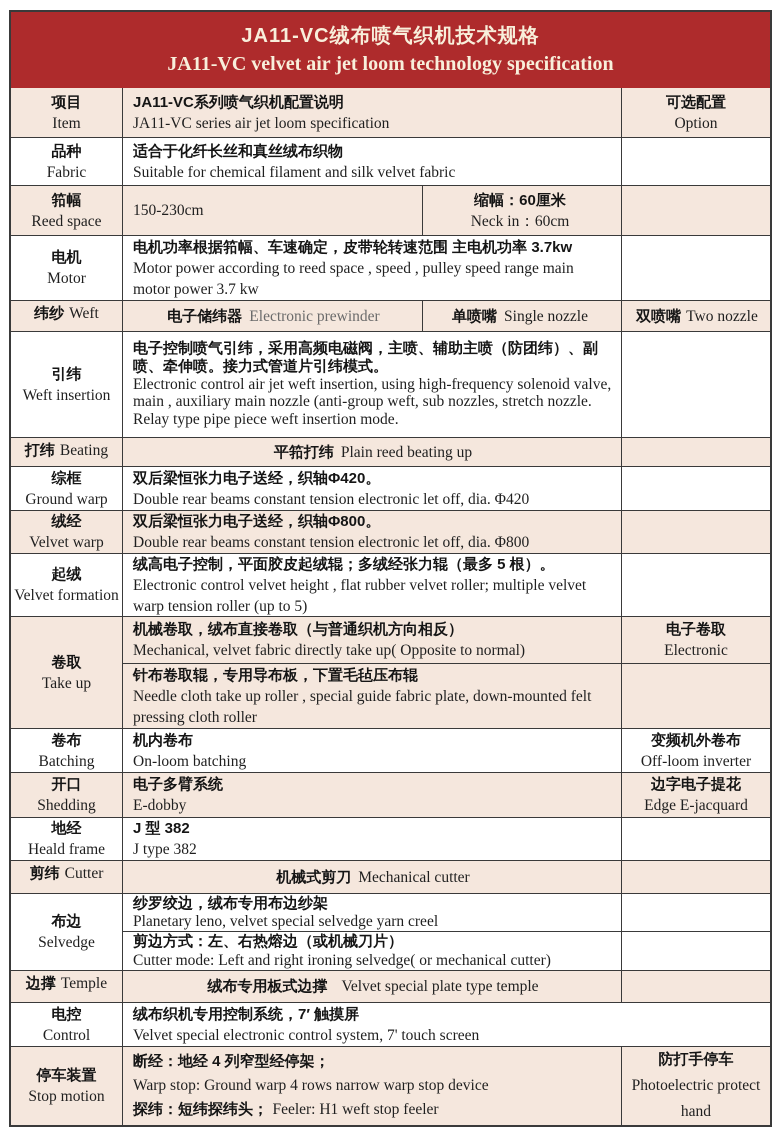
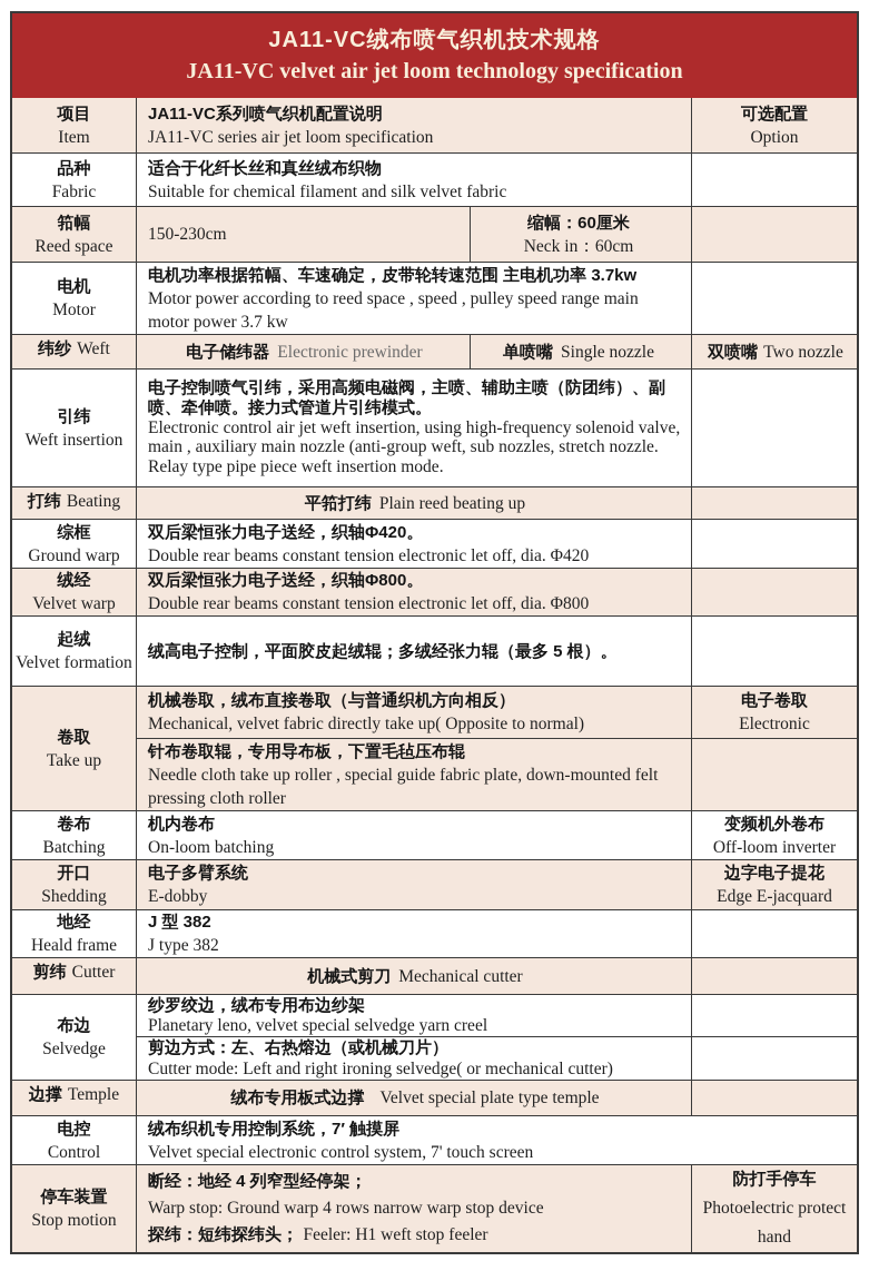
  JA11-VC绒布喷气织机技术规格
  JA11-VC velvet air jet loom technology specification
  项目
  Item
  JA11-VC系列喷气织机配置说明
  JA11-VC series air jet loom specification
  可选配置
  Option
  品种
  Fabric
  适合于化纤长丝和真丝绒布织物
  Suitable for chemical filament and silk velvet fabric
  筘幅
  Reed space
  150-230cm
  缩幅：60厘米
  Neck in：60cm
  电机
  Motor
  电机功率根据筘幅、车速确定，皮带轮转速范围 主电机功率 3.7kw
  Motor power according to reed space , speed , pulley speed range main motor power 3.7 kw
  纬纱
  Weft
  电子储纬器
  Electronic prewinder
  单喷嘴
  Single nozzle
  双喷嘴
  Two nozzle
  引纬
  Weft insertion
  电子控制喷气引纬，采用高频电磁阀，主喷、辅助主喷（防团纬）、副喷、牵伸喷。接力式管道片引纬模式。
  Electronic control air jet weft insertion, using high-frequency solenoid valve, main , auxiliary main nozzle (anti-group weft, sub nozzles, stretch nozzle. Relay type pipe piece weft insertion mode.
  打纬
  Beating
  平筘打纬
  Plain reed beating up
  综框
  Ground warp
  双后梁恒张力电子送经，织轴Φ420。
  Double rear beams constant tension electronic let off, dia. Φ420
  绒经
  Velvet warp
  双后梁恒张力电子送经，织轴Φ800。
  Double rear beams constant tension electronic let off, dia. Φ800
  起绒
  Velvet formation
  绒高电子控制，平面胶皮起绒辊；多绒经张力辊（最多 5 根）。
- Electronic control velvet height , flat rubber velvet roller; multiple velvet warp tension roller (up to 5)
  卷取
  Take up
  机械卷取，绒布直接卷取（与普通织机方向相反）
  Mechanical, velvet fabric directly take up( Opposite to normal)
  电子卷取
  Electronic
  针布卷取辊，专用导布板，下置毛毡压布辊
  Needle cloth take up roller , special guide fabric plate, down-mounted felt pressing cloth roller
  卷布
  Batching
  机内卷布
  On-loom batching
  变频机外卷布
  Off-loom inverter
  开口
  Shedding
  电子多臂系统
  E-dobby
  边字电子提花
  Edge E-jacquard
  地经
  Heald frame
  J 型 382
  J type 382
  剪纬
  Cutter
  机械式剪刀
  Mechanical cutter
  布边
  Selvedge
  纱罗绞边，绒布专用布边纱架
  Planetary leno, velvet special selvedge yarn creel
  剪边方式：左、右热熔边（或机械刀片）
  Cutter mode: Left and right ironing selvedge( or mechanical cutter)
  边撑
  Temple
  绒布专用板式边撑
  Velvet special plate type temple
  电控
  Control
  绒布织机专用控制系统，7′ 触摸屏
  Velvet special electronic control system, 7' touch screen
  停车装置
  Stop motion
  断经：地经 4 列窄型经停架；
  Warp stop: Ground warp 4 rows narrow warp stop device
  探纬：短纬探纬头； Feeler: H1 weft stop feeler
  防打手停车
  Photoelectric protect hand
